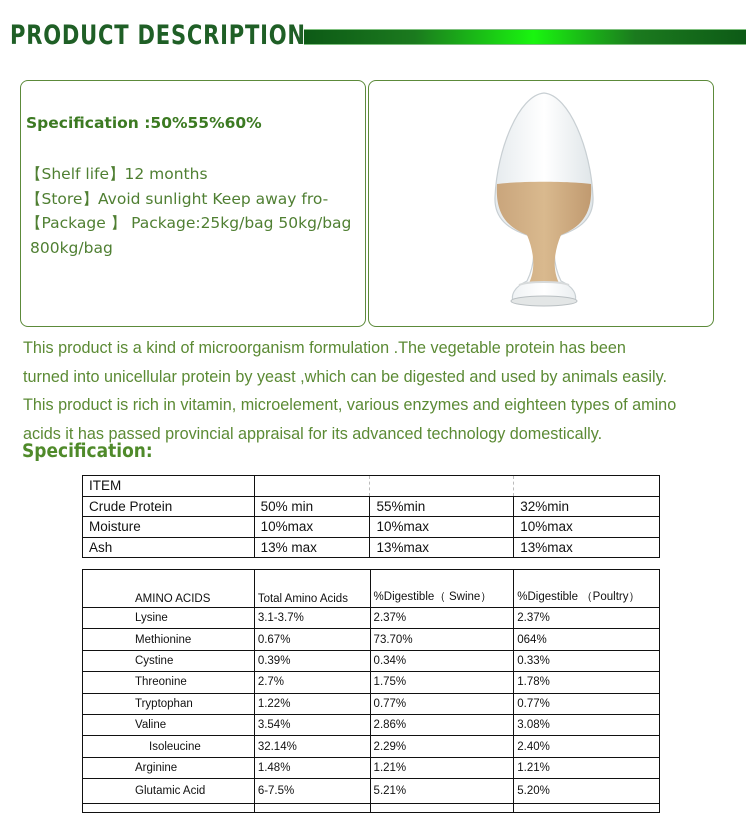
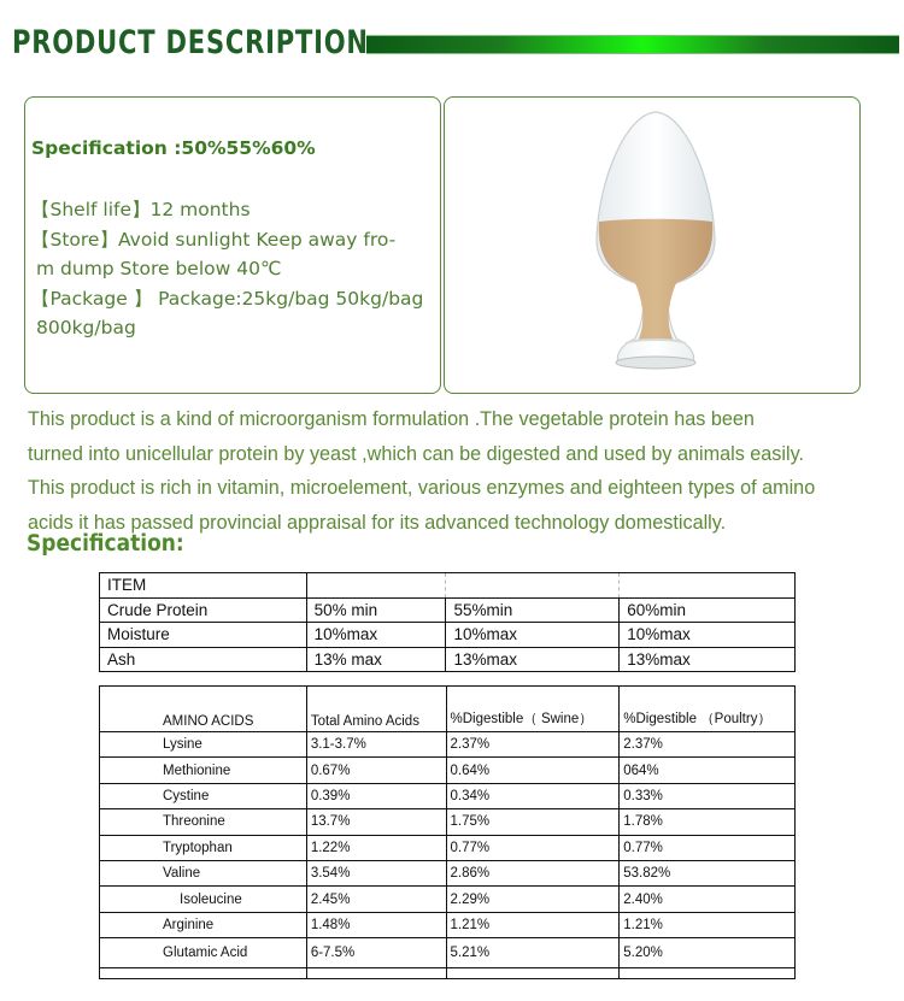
  PRODUCT DESCRIPTION
  Specification :50%55%60%
  【Shelf life】12 months
  【Store】Avoid sunlight Keep away fro-
+ m dump Store below 40℃
  【Package 】 Package:25kg/bag 50kg/bag
  800kg/bag
  This product is a kind of microorganism formulation .The vegetable protein has been
  turned into unicellular protein by yeast ,which can be digested and used by animals easily.
  This product is rich in vitamin, microelement, various enzymes and eighteen types of amino
  acids it has passed provincial appraisal for its advanced technology domestically.
  Specification:
  ITEM
- Crude Protein	50% min	55%min	32%min
+ Crude Protein	50% min	55%min	60%min
  Moisture	10%max	10%max	10%max
  Ash	13% max	13%max	13%max
  AMINO ACIDS	Total Amino Acids	%Digestible（ Swine）	%Digestible （Poultry）
  Lysine	3.1-3.7%	2.37%	2.37%
- Methionine	0.67%	73.70%	064%
+ Methionine	0.67%	0.64%	064%
  Cystine	0.39%	0.34%	0.33%
- Threonine	2.7%	1.75%	1.78%
+ Threonine	13.7%	1.75%	1.78%
  Tryptophan	1.22%	0.77%	0.77%
- Valine	3.54%	2.86%	3.08%
+ Valine	3.54%	2.86%	53.82%
- Isoleucine	32.14%	2.29%	2.40%
+ Isoleucine	2.45%	2.29%	2.40%
  Arginine	1.48%	1.21%	1.21%
  Glutamic Acid	6-7.5%	5.21%	5.20%
